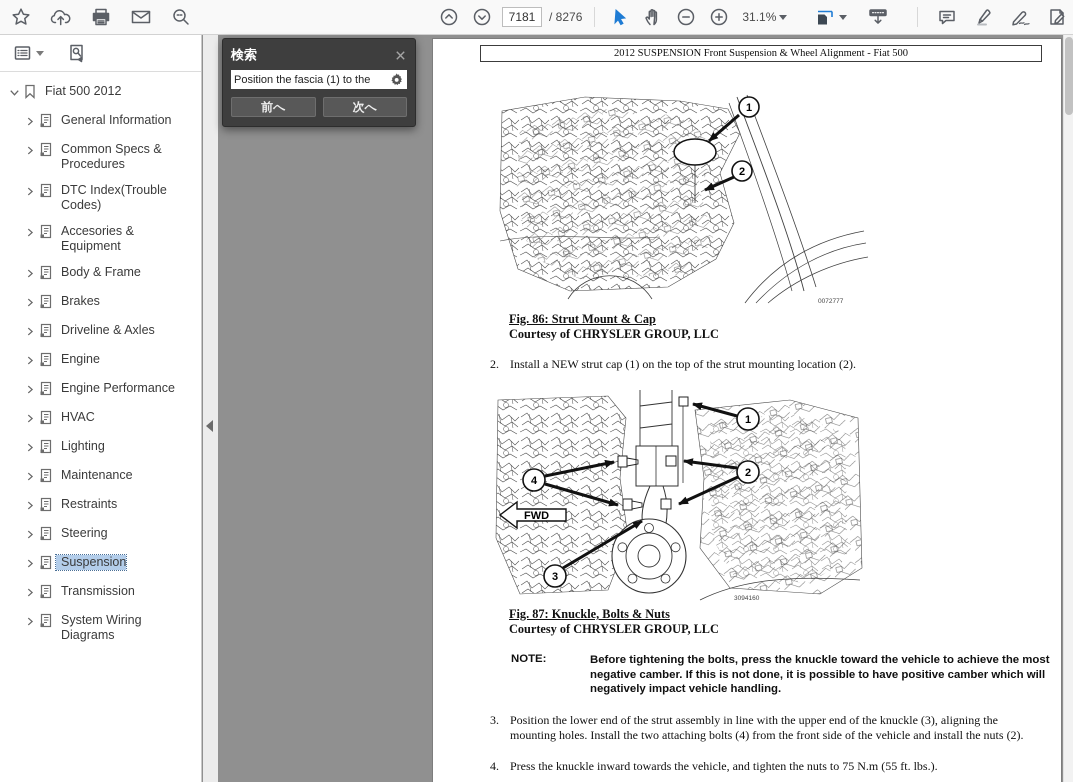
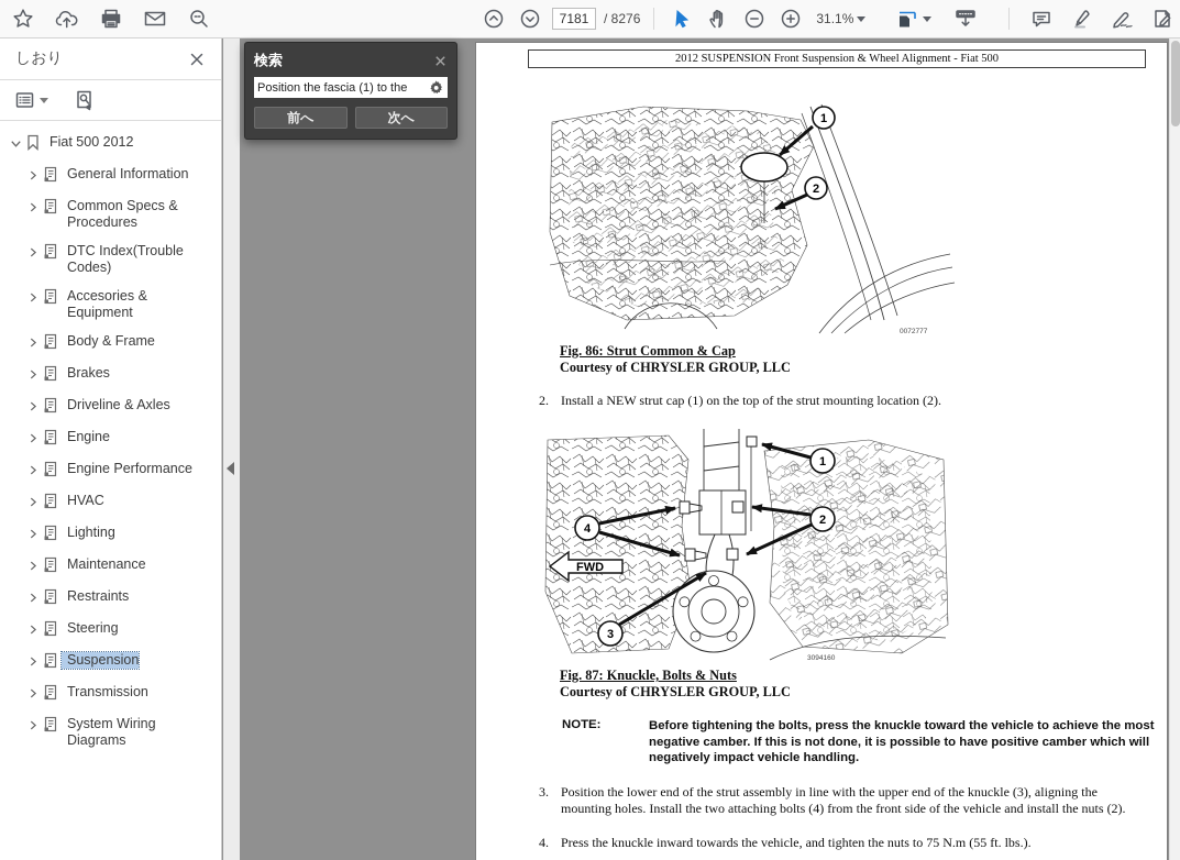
  7181
  / 8276
  31.1%
+ しおり
  Fiat 500 2012
  General Information
  Common Specs & Procedures
  DTC Index(Trouble Codes)
  Accesories & Equipment
  Body & Frame
  Brakes
  Driveline & Axles
  Engine
  Engine Performance
  HVAC
  Lighting
  Maintenance
  Restraints
  Steering
  Suspension
  Transmission
  System Wiring Diagrams
  2012 SUSPENSION Front Suspension & Wheel Alignment - Fiat 500
  1
  2
- Fig. 86: Strut Mount & Cap
+ Fig. 86: Strut Common & Cap
  Courtesy of CHRYSLER GROUP, LLC
  2.
  Install a NEW strut cap (1) on the top of the strut mounting location (2).
  1
  2
  4
  3
  FWD
  Fig. 87: Knuckle, Bolts & Nuts
  Courtesy of CHRYSLER GROUP, LLC
  NOTE:
  Before tightening the bolts, press the knuckle toward the vehicle to achieve the most negative camber. If this is not done, it is possible to have positive camber which will negatively impact vehicle handling.
  3.
  Position the lower end of the strut assembly in line with the upper end of the knuckle (3), aligning the mounting holes. Install the two attaching bolts (4) from the front side of the vehicle and install the nuts (2).
  4.
  Press the knuckle inward towards the vehicle, and tighten the nuts to 75 N.m (55 ft. lbs.).
  検索
  Position the fascia (1) to the
  前へ
  次へ
